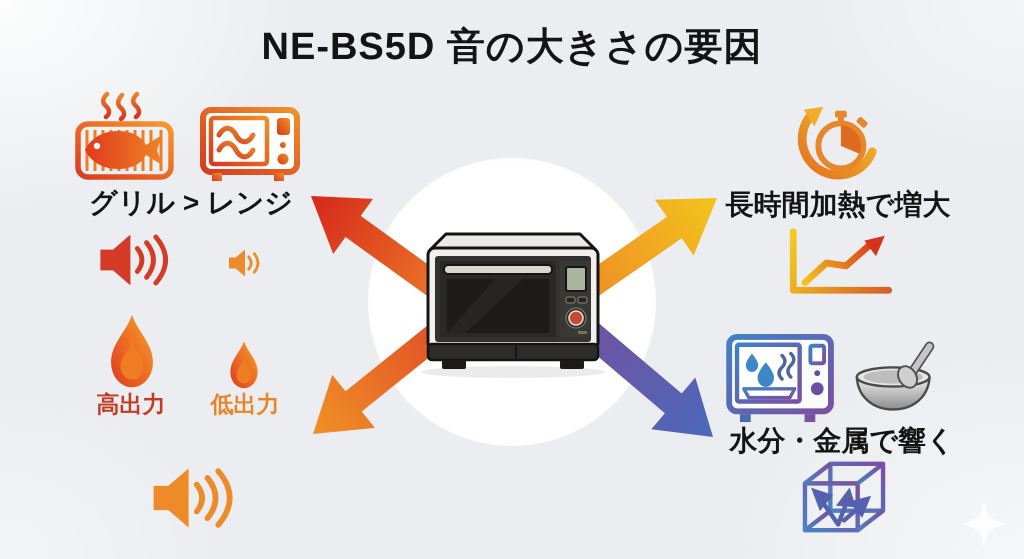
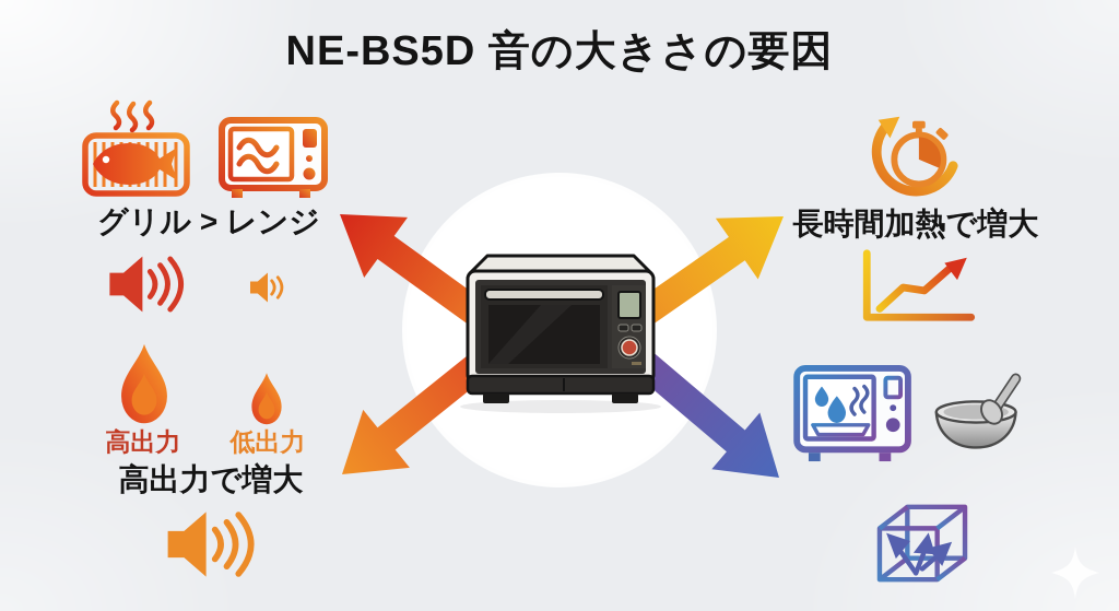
  NE-BS5D 音の大きさの要因
  グリル > レンジ
  高出力
  低出力
+ 高出力で増大
  長時間加熱で増大
- 水分・金属で響く
